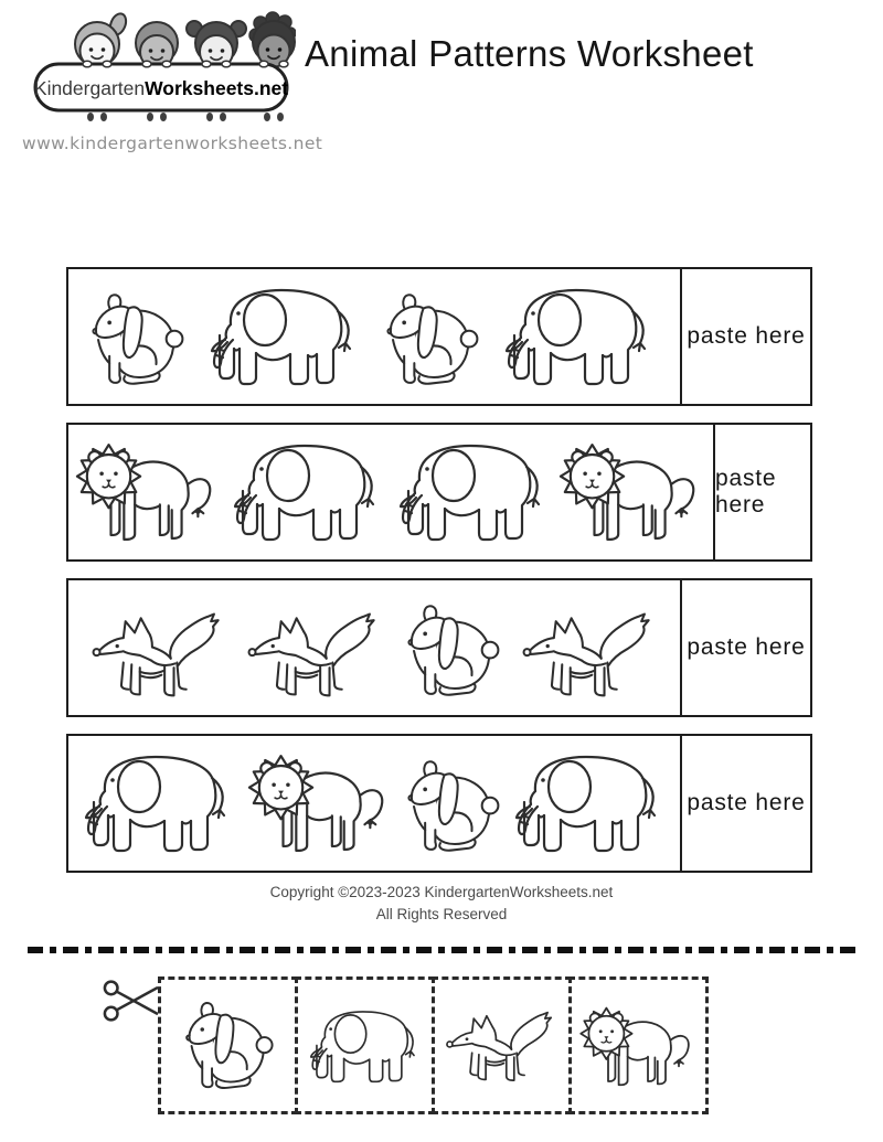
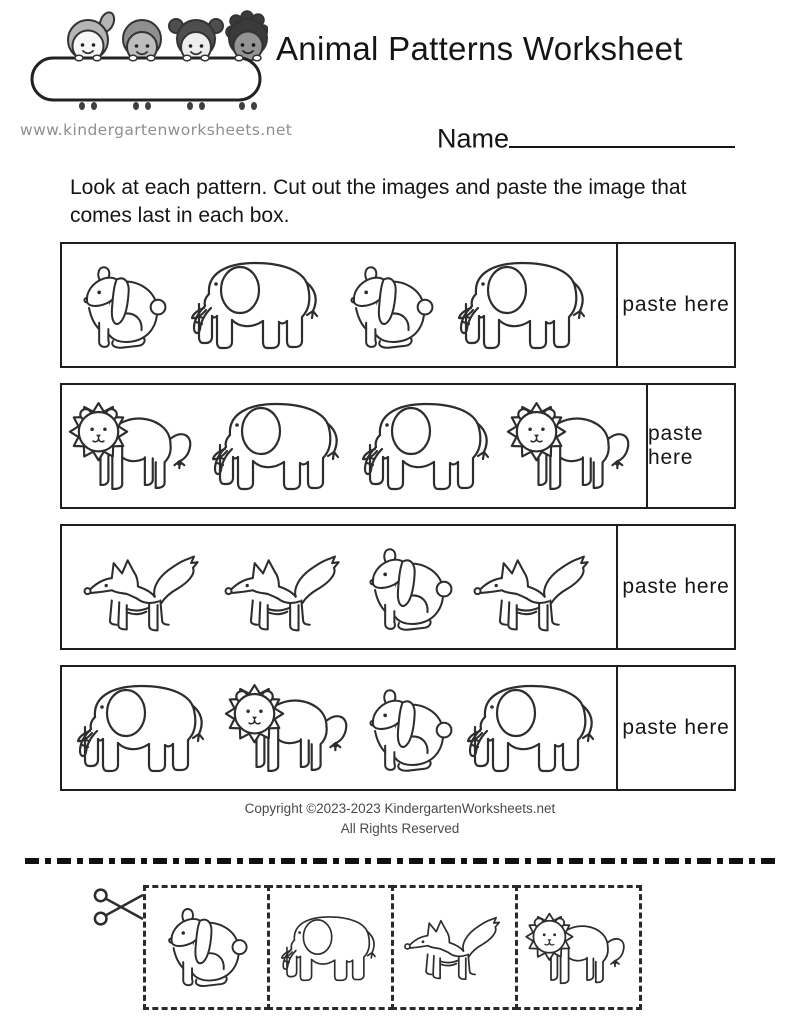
- KindergartenWorksheets.net
  www.kindergartenworksheets.net
  Animal Patterns Worksheet
+ Name
+ Look at each pattern. Cut out the images and paste the image that
+ comes last in each box.
  paste here
  paste here
  paste here
  paste here
  Copyright ©2023-2023 KindergartenWorksheets.net
  All Rights Reserved
